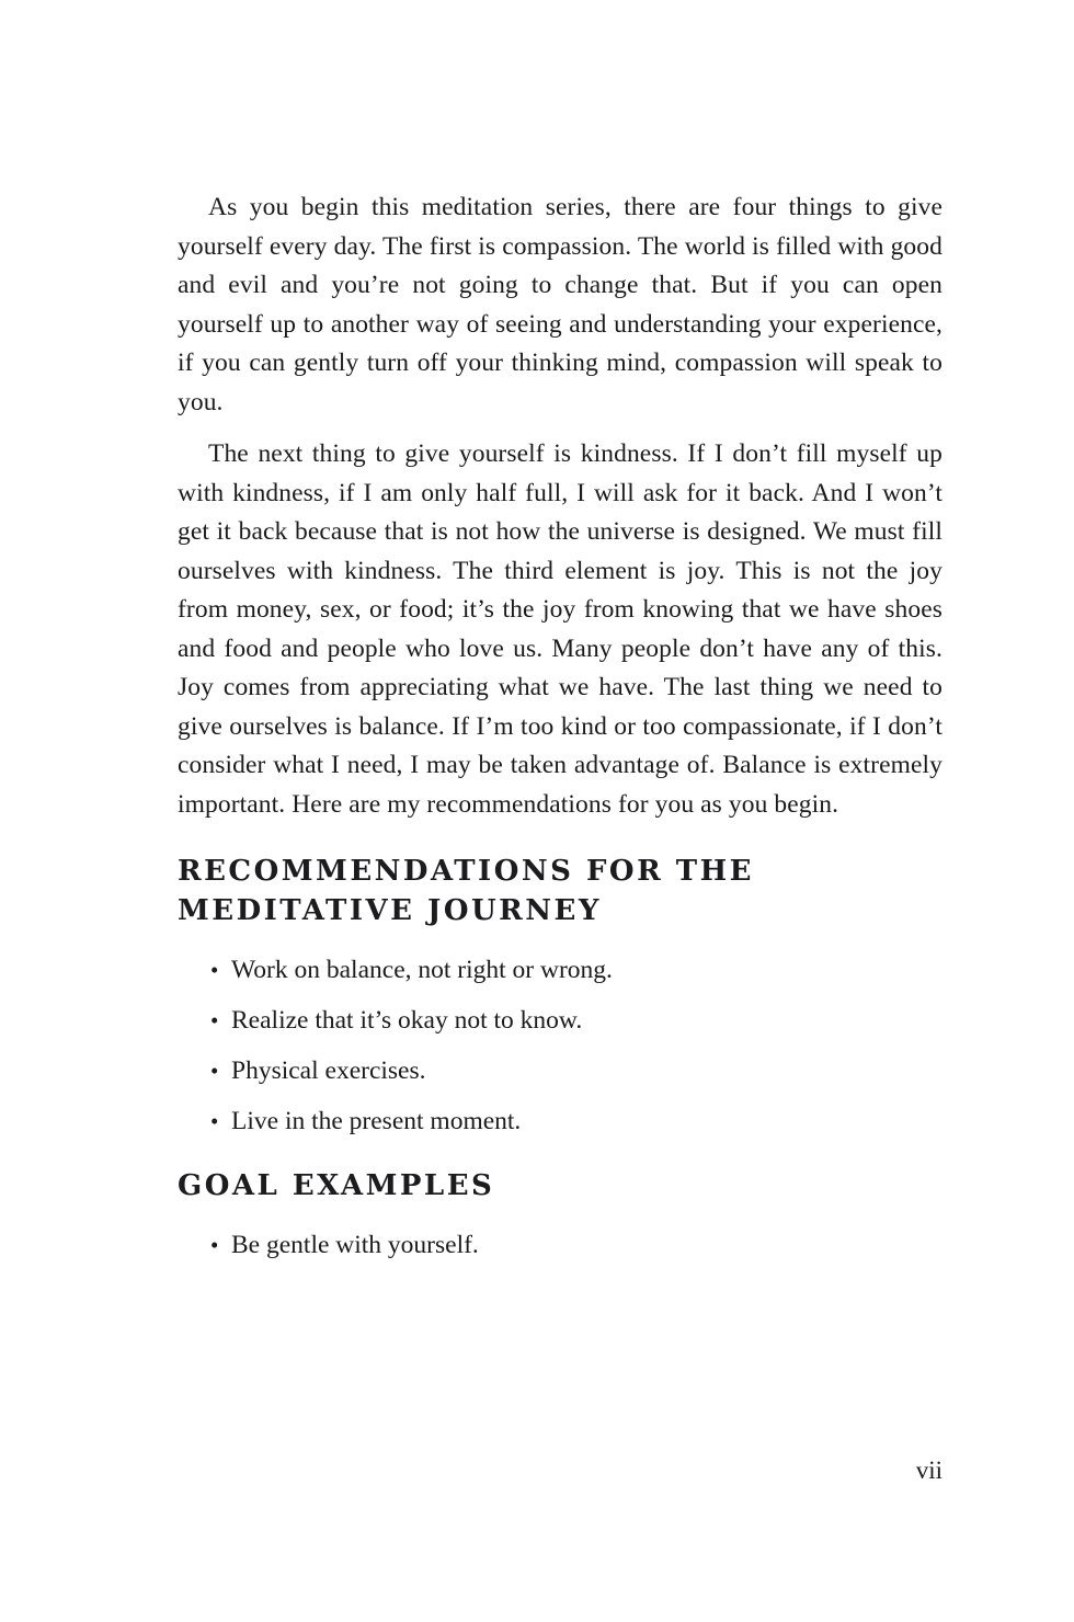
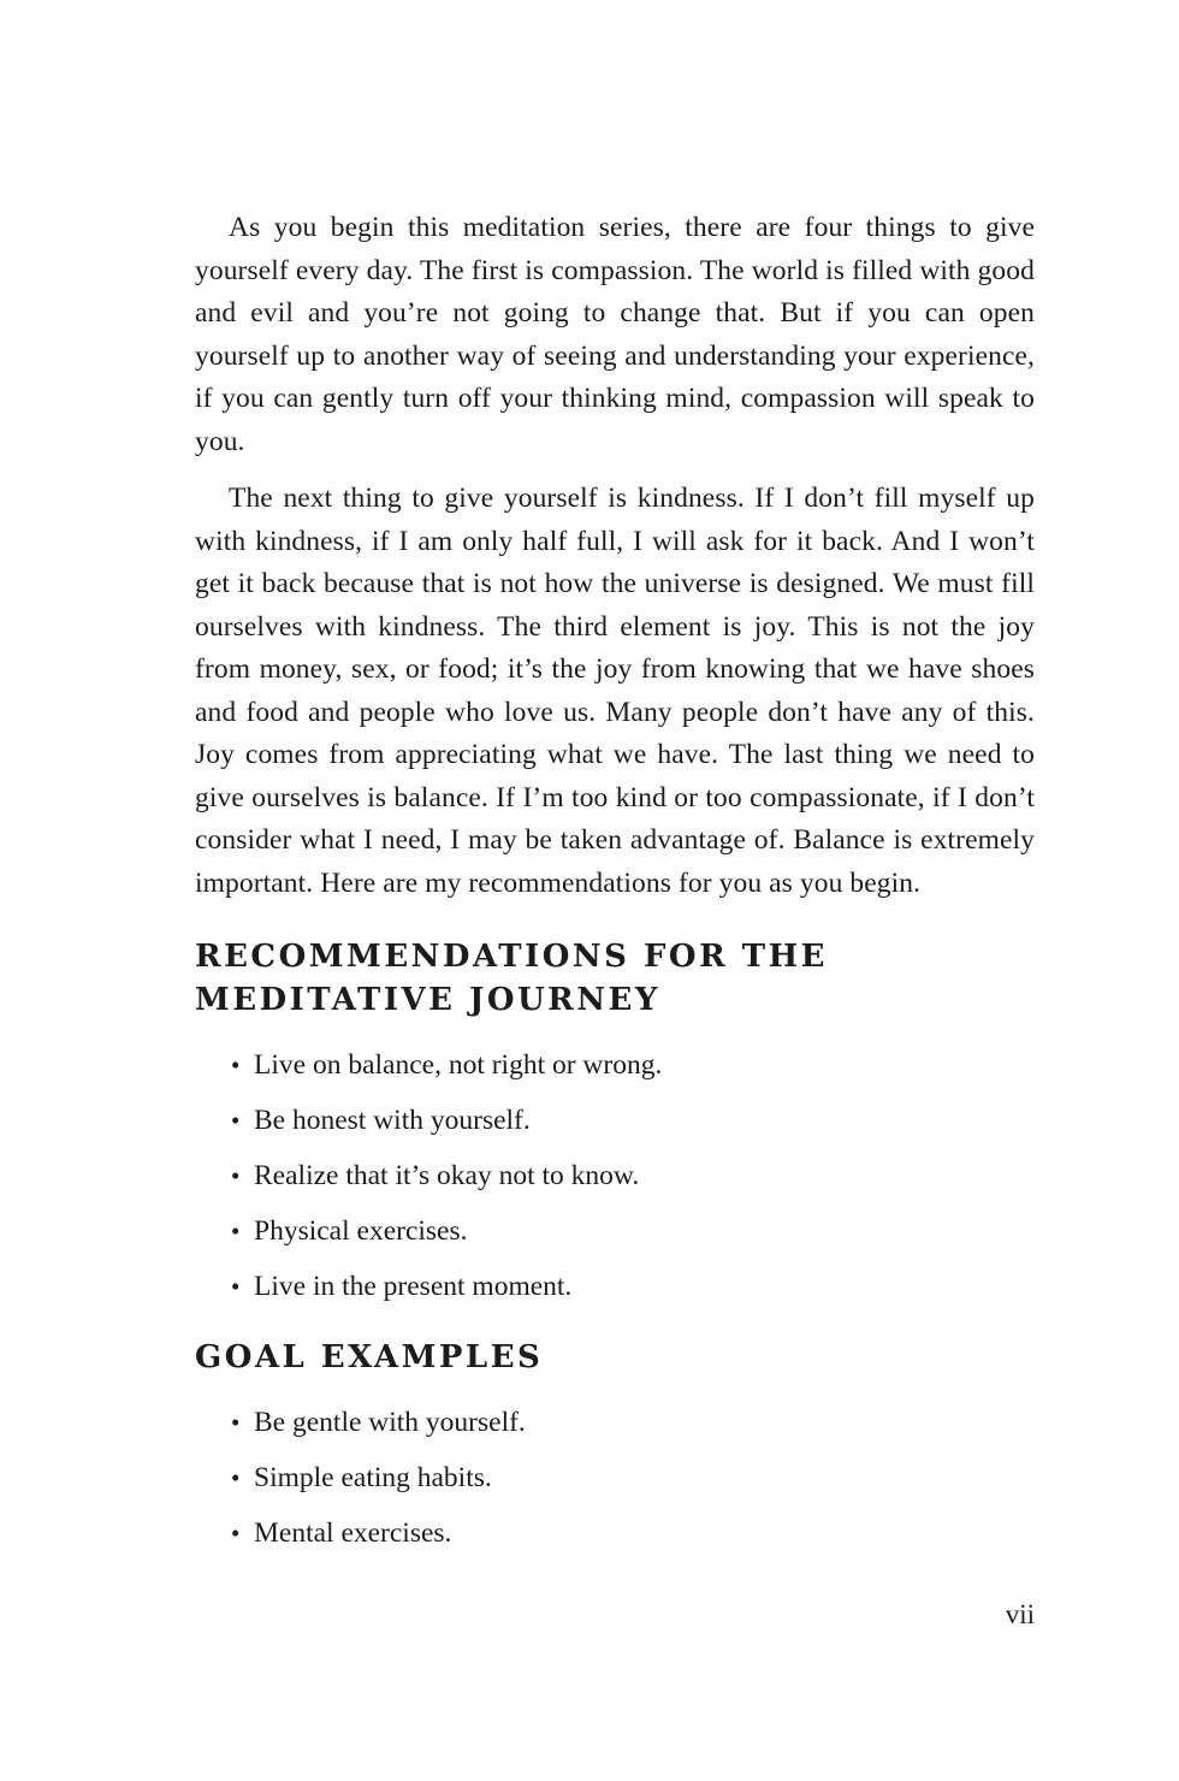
  As you begin this meditation series, there are four things to give yourself every day. The first is compassion. The world is filled with good and evil and you’re not going to change that. But if you can open yourself up to another way of seeing and understanding your experience, if you can gently turn off your thinking mind, compassion will speak to you.
  The next thing to give yourself is kindness. If I don’t fill myself up with kindness, if I am only half full, I will ask for it back. And I won’t get it back because that is not how the universe is designed. We must fill ourselves with kindness. The third element is joy. This is not the joy from money, sex, or food; it’s the joy from knowing that we have shoes and food and people who love us. Many people don’t have any of this. Joy comes from appreciating what we have. The last thing we need to give ourselves is balance. If I’m too kind or too compassionate, if I don’t consider what I need, I may be taken advantage of. Balance is extremely important. Here are my recommendations for you as you begin.
  RECOMMENDATIONS FOR THE
  MEDITATIVE JOURNEY
- Work on balance, not right or wrong.
+ Live on balance, not right or wrong.
+ Be honest with yourself.
  Realize that it’s okay not to know.
  Physical exercises.
  Live in the present moment.
  GOAL EXAMPLES
  Be gentle with yourself.
+ Simple eating habits.
+ Mental exercises.
  vii
